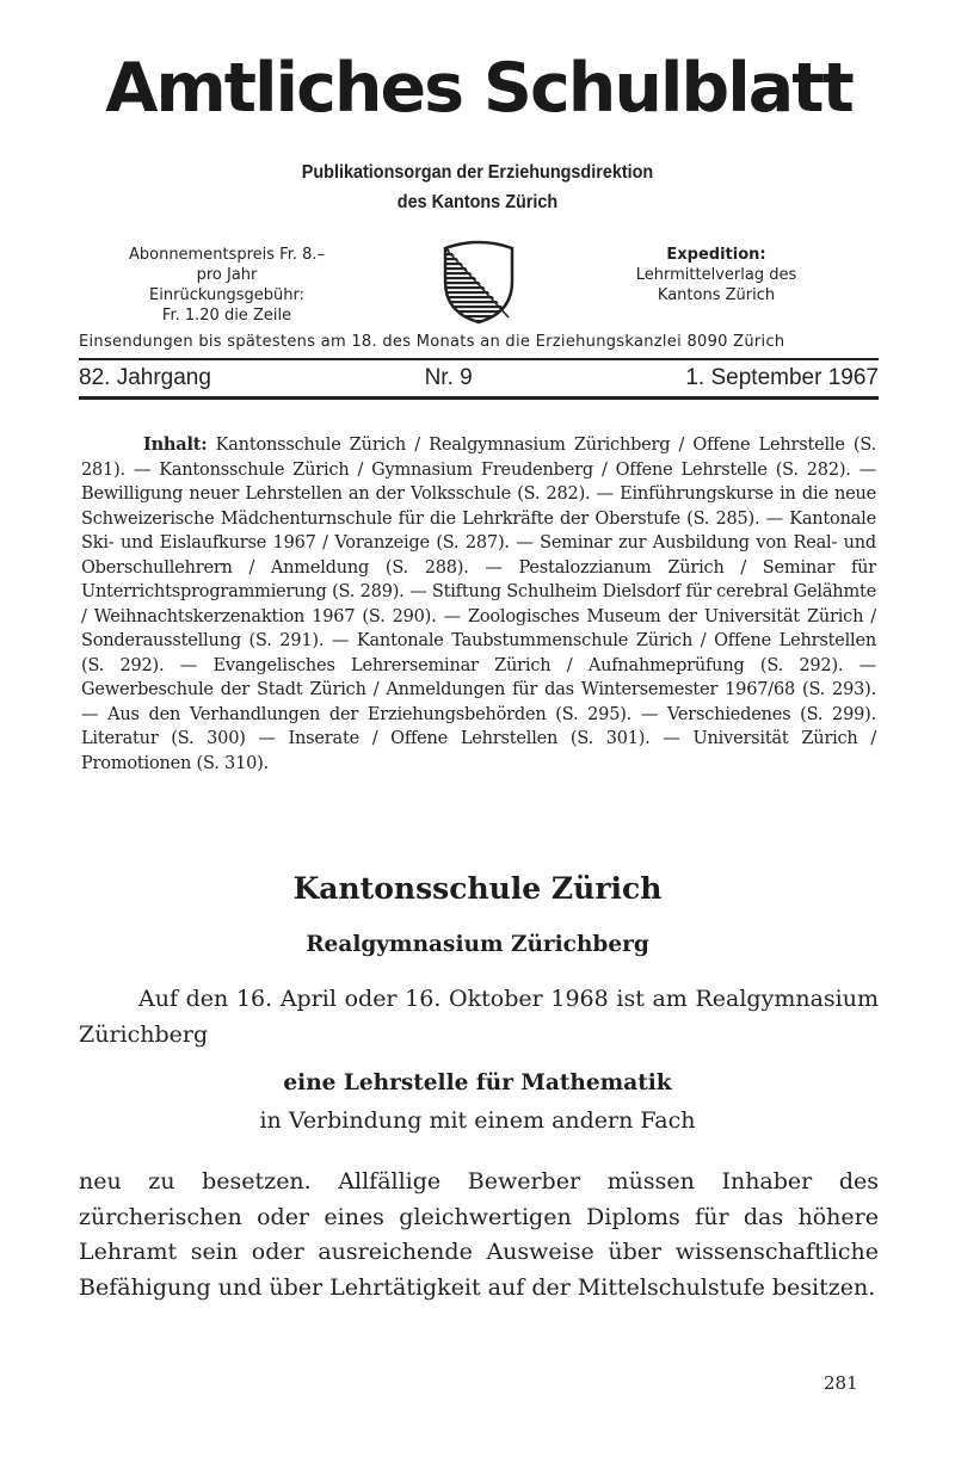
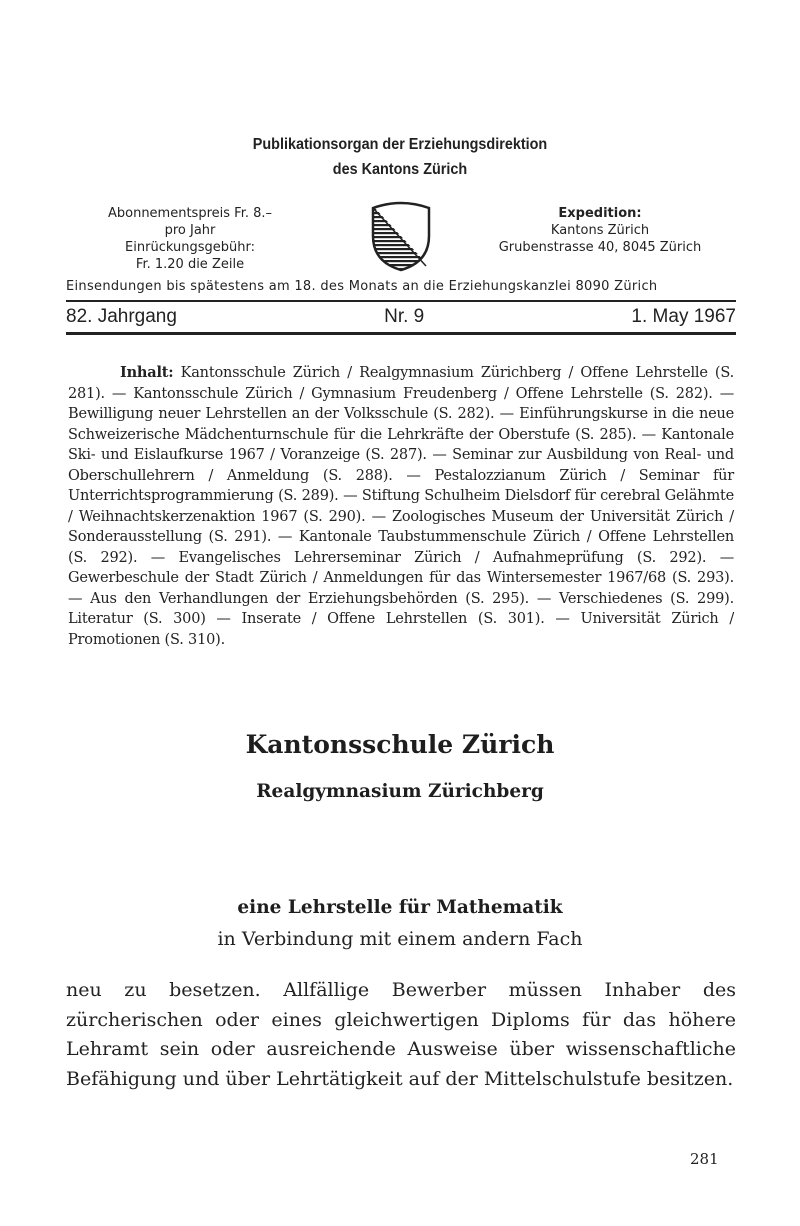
- Amtliches Schulblatt
  Publikationsorgan der Erziehungsdirektion
  des Kantons Zürich
  Abonnementspreis Fr. 8.–
  pro Jahr
  Einrückungsgebühr:
  Fr. 1.20 die Zeile
  Expedition:
- Lehrmittelverlag des
  Kantons Zürich
+ Grubenstrasse 40, 8045 Zürich
  Einsendungen bis spätestens am 18. des Monats an die Erziehungskanzlei 8090 Zürich
  82. Jahrgang
  Nr. 9
- 1. September 1967
+ 1. May 1967
  Inhalt: Kantonsschule Zürich / Realgymnasium Zürichberg / Offene Lehrstelle (S. 281). — Kantonsschule Zürich / Gymnasium Freudenberg / Offene Lehrstelle (S. 282). — Bewilligung neuer Lehrstellen an der Volksschule (S. 282). — Einführungskurse in die neue Schweizerische Mädchenturnschule für die Lehrkräfte der Oberstufe (S. 285). — Kantonale Ski- und Eislaufkurse 1967 / Voranzeige (S. 287). — Seminar zur Ausbildung von Real- und Oberschullehrern / Anmeldung (S. 288). — Pestalozzianum Zürich / Seminar für Unterrichtsprogrammierung (S. 289). — Stiftung Schulheim Dielsdorf für cerebral Gelähmte / Weihnachtskerzenaktion 1967 (S. 290). — Zoologisches Museum der Universität Zürich / Sonderausstellung (S. 291). — Kantonale Taubstummenschule Zürich / Offene Lehrstellen (S. 292). — Evangelisches Lehrerseminar Zürich / Aufnahmeprüfung (S. 292). — Gewerbeschule der Stadt Zürich / Anmeldungen für das Wintersemester 1967/68 (S. 293). — Aus den Verhandlungen der Erziehungsbehörden (S. 295). — Verschiedenes (S. 299). Literatur (S. 300) — Inserate / Offene Lehrstellen (S. 301). — Universität Zürich / Promotionen (S. 310).
  Kantonsschule Zürich
  Realgymnasium Zürichberg
- Auf den 16. April oder 16. Oktober 1968 ist am Realgymnasium Zürichberg
  eine Lehrstelle für Mathematik
  in Verbindung mit einem andern Fach
  neu zu besetzen. Allfällige Bewerber müssen Inhaber des zürcherischen oder eines gleichwertigen Diploms für das höhere Lehramt sein oder ausreichende Ausweise über wissenschaftliche Befähigung und über Lehrtätigkeit auf der Mittelschulstufe besitzen.
  281
